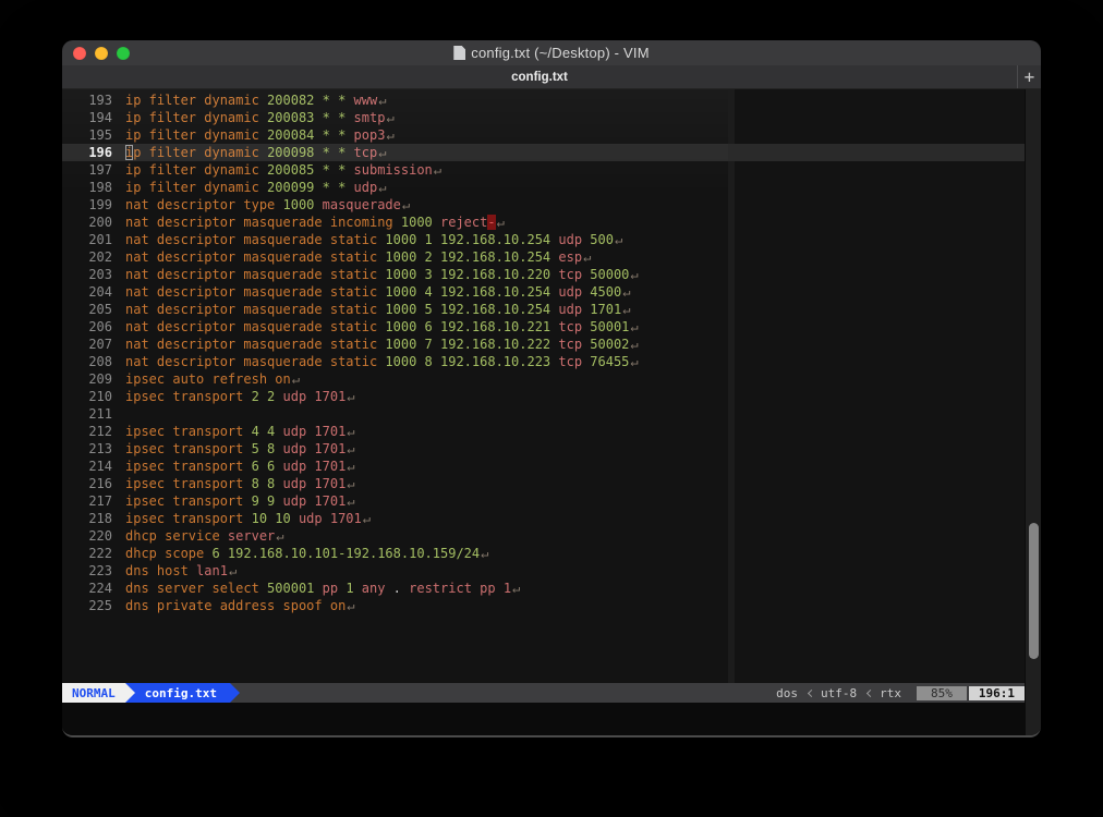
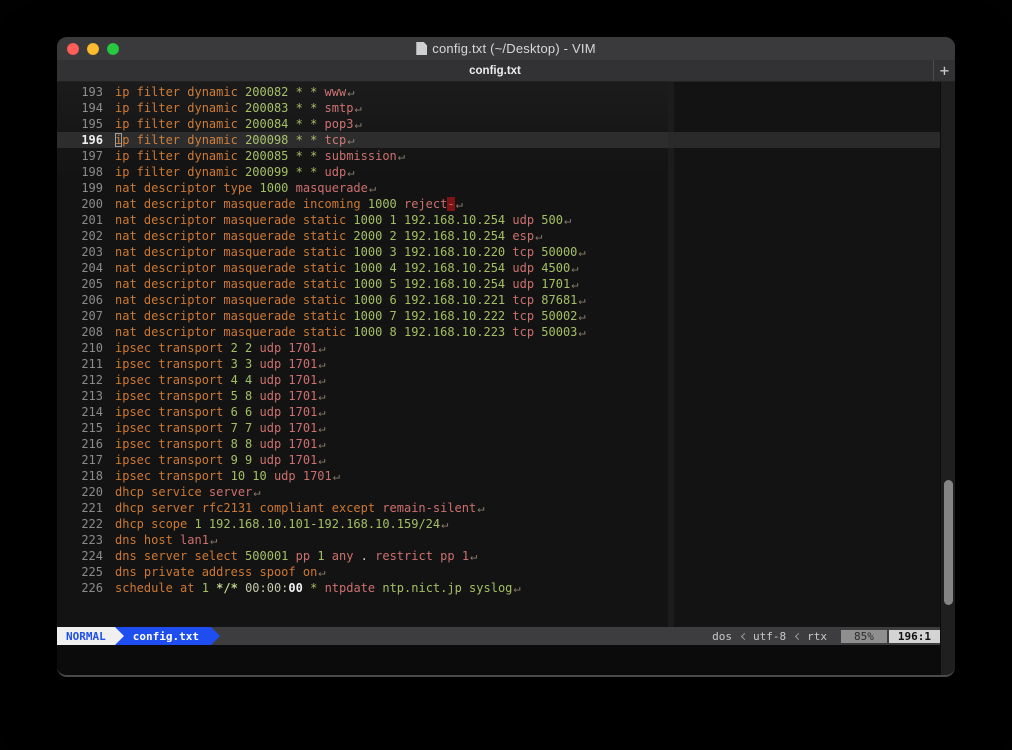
  config.txt (~/Desktop) - VIM
  config.txt
  +
  199
  nat descriptor type 1000 masquerade↵
  200
  nat descriptor masquerade incoming 1000 reject-↵
  201
  nat descriptor masquerade static 1000 1 192.168.10.254 udp 500↵
  202
- nat descriptor masquerade static 1000 2 192.168.10.254 esp↵
+ nat descriptor masquerade static 2000 2 192.168.10.254 esp↵
  203
  nat descriptor masquerade static 1000 3 192.168.10.220 tcp 50000↵
  204
  nat descriptor masquerade static 1000 4 192.168.10.254 udp 4500↵
  205
  nat descriptor masquerade static 1000 5 192.168.10.254 udp 1701↵
  206
- nat descriptor masquerade static 1000 6 192.168.10.221 tcp 50001↵
+ nat descriptor masquerade static 1000 6 192.168.10.221 tcp 87681↵
  207
  nat descriptor masquerade static 1000 7 192.168.10.222 tcp 50002↵
  208
- nat descriptor masquerade static 1000 8 192.168.10.223 tcp 76455↵
+ nat descriptor masquerade static 1000 8 192.168.10.223 tcp 50003↵
- 209
- ipsec auto refresh on↵
  210
  ipsec transport 2 2 udp 1701↵
  211
+ ipsec transport 3 3 udp 1701↵
  212
  ipsec transport 4 4 udp 1701↵
  213
  ipsec transport 5 8 udp 1701↵
  214
  ipsec transport 6 6 udp 1701↵
+ 215
+ ipsec transport 7 7 udp 1701↵
  216
  ipsec transport 8 8 udp 1701↵
  217
  ipsec transport 9 9 udp 1701↵
  218
  ipsec transport 10 10 udp 1701↵
  220
  dhcp service server↵
+ 221
+ dhcp server rfc2131 compliant except remain-silent↵
  222
- dhcp scope 6 192.168.10.101-192.168.10.159/24↵
+ dhcp scope 1 192.168.10.101-192.168.10.159/24↵
  223
  dns host lan1↵
  224
  dns server select 500001 pp 1 any . restrict pp 1↵
  225
  dns private address spoof on↵
+ 226
+ schedule at 1 */* 00:00:00 * ntpdate ntp.nict.jp syslog↵
  NORMAL
  config.txt
  dos
  utf-8
  rtx
  85%
  196:1
